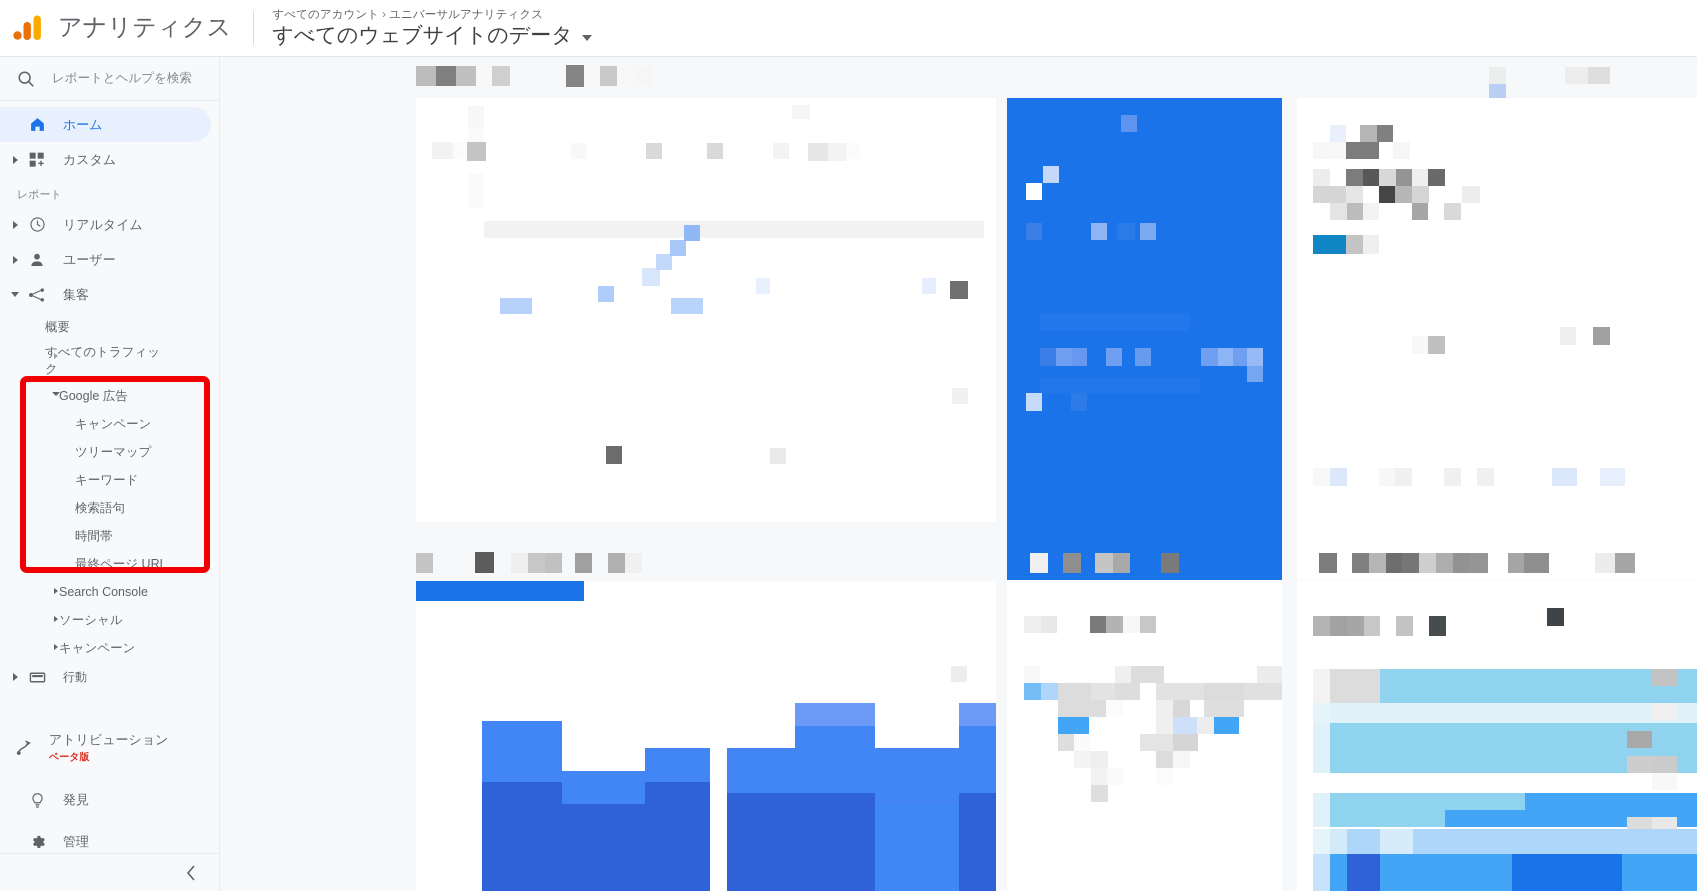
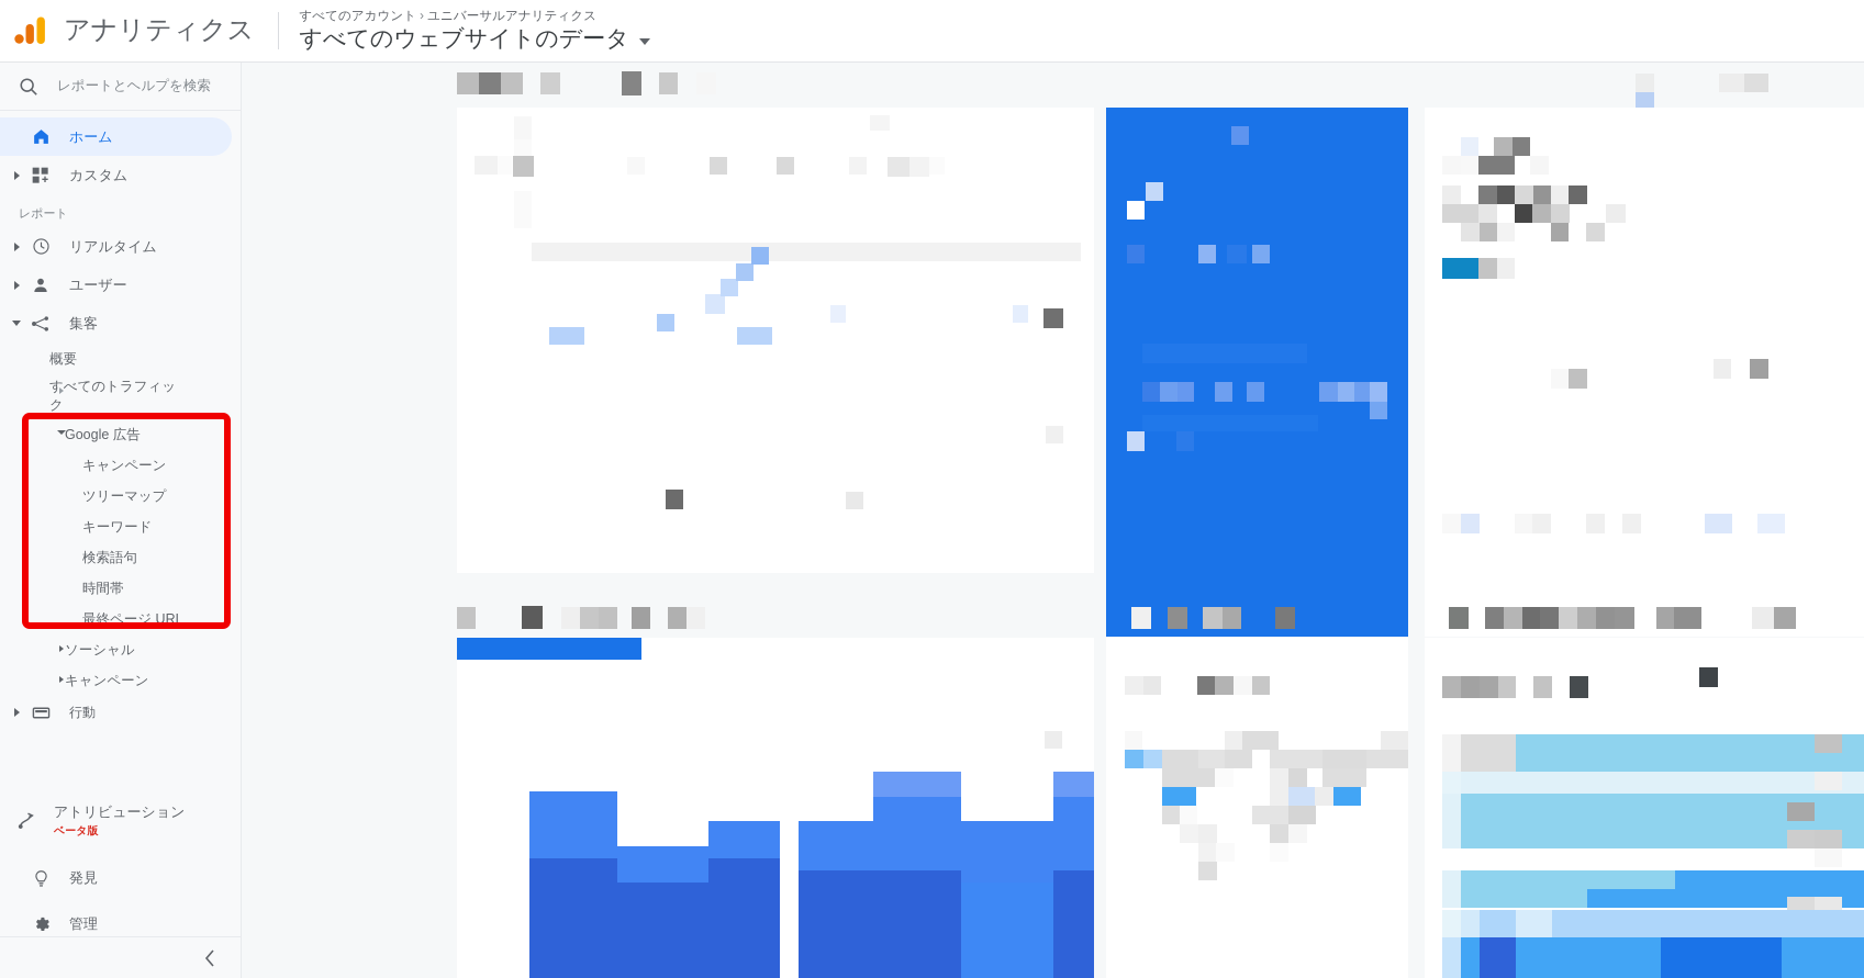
  アナリティクス
  すべてのアカウント › ユニバーサルアナリティクス
  すべてのウェブサイトのデータ
  レポートとヘルプを検索
  ホーム
  カスタム
  レポート
  リアルタイム
  ユーザー
  集客
  概要
  すべてのトラフィック
  Google 広告
  キャンペーン
  ツリーマップ
  キーワード
  検索語句
  時間帯
  最終ページ URL
- Search Console
  ソーシャル
  キャンペーン
  行動
  アトリビューション
  ベータ版
  発見
  管理
